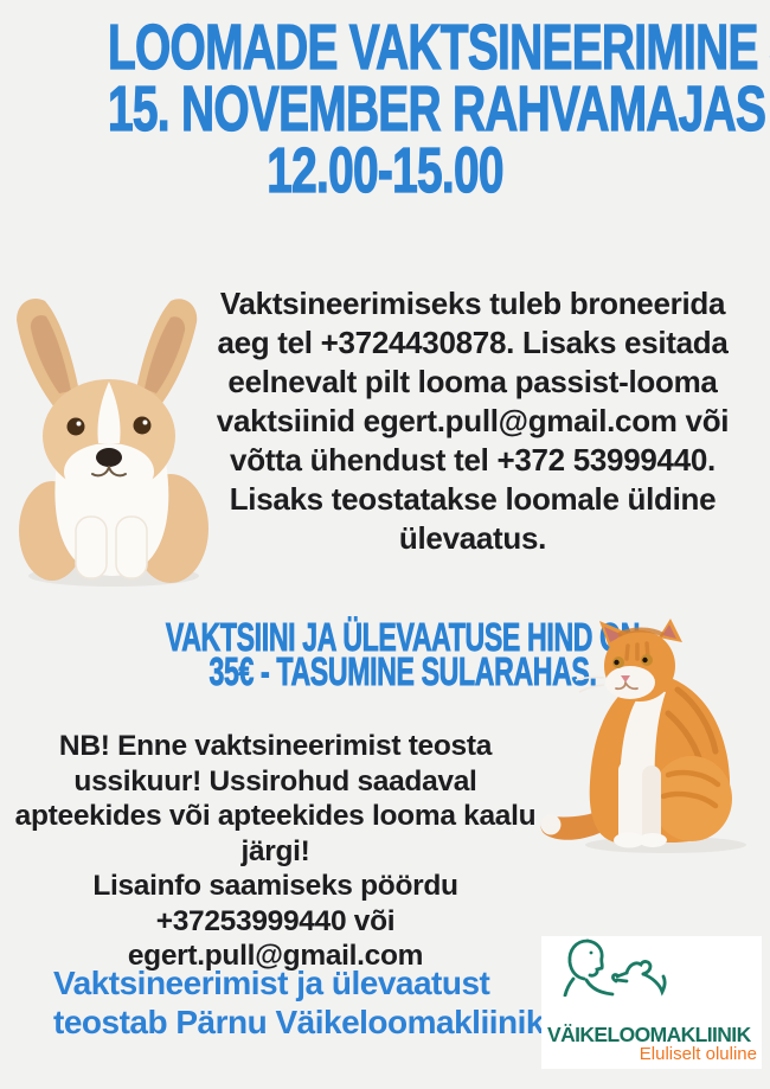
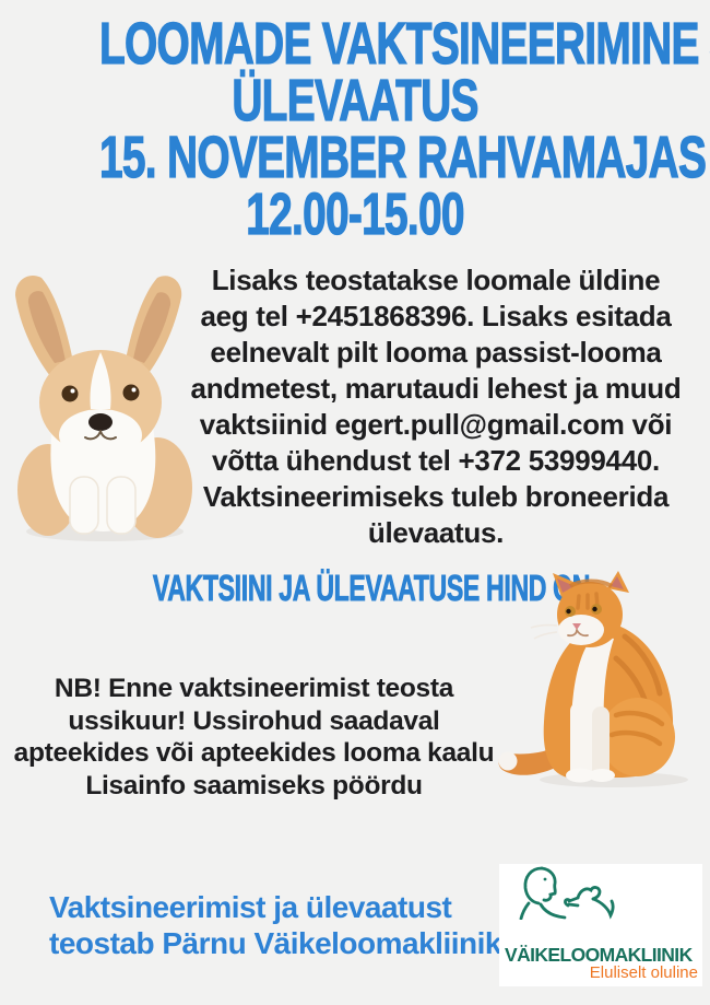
  LOOMADE VAKTSINEERIMINE
+ ÜLEVAATUS
  15. NOVEMBER RAHVAMAJAS
  12.00-15.00
- Vaktsineerimiseks tuleb broneerida
+ Lisaks teostatakse loomale üldine
- aeg tel +3724430878. Lisaks esitada
+ aeg tel +2451868396. Lisaks esitada
  eelnevalt pilt looma passist-looma
+ andmetest, marutaudi lehest ja muud
  vaktsiinid egert.pull@gmail.com või
  võtta ühendust tel +372 53999440.
- Lisaks teostatakse loomale üldine
+ Vaktsineerimiseks tuleb broneerida
  ülevaatus.
  VAKTSIINI JA ÜLEVAATUSE HIND
- 35€ - TASUMINE SULARAHAS.
  NB! Enne vaktsineerimist teosta
  ussikuur! Ussirohud saadaval
  apteekides või apteekides looma kaalu
- järgi!
  Lisainfo saamiseks pöördu
- +37253999440 või egert.pull@gmail.com
  Vaktsineerimist ja ülevaatust
  teostab Pärnu Väikeloomakliinik
  VÄIKELOOMAKLIINIK
  Eluliselt oluline
